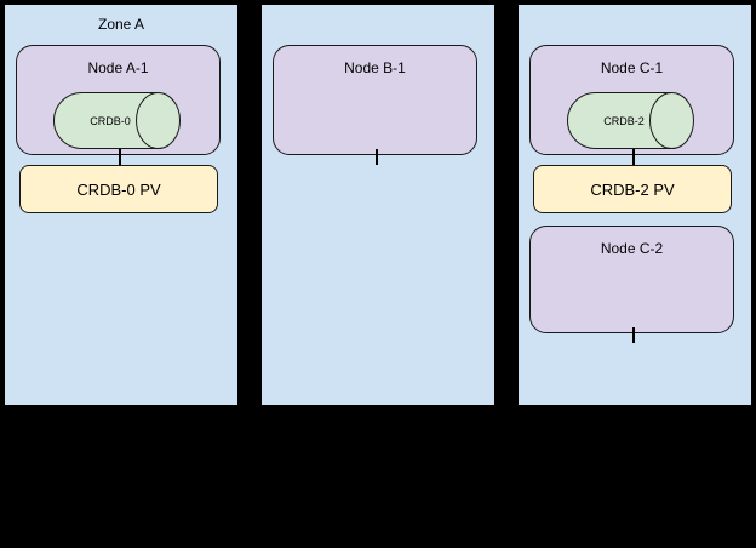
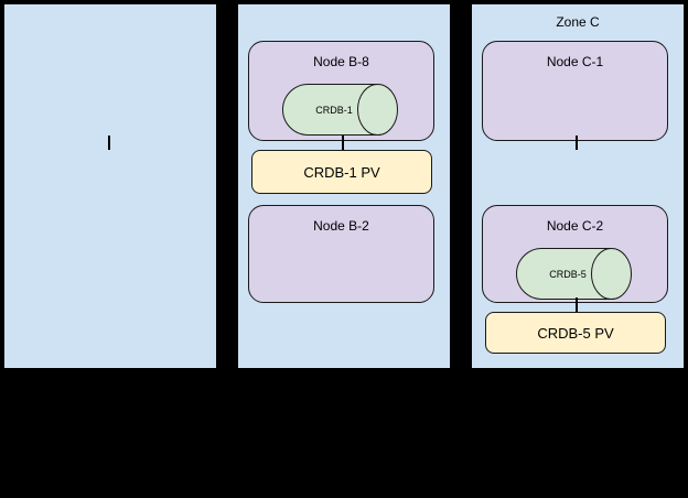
- Zone A
- Node A-1
- CRDB-0
- CRDB-0 PV
- Node B-1
+ Node B-8
+ CRDB-1
+ CRDB-1 PV
+ Node B-2
+ Zone C
  Node C-1
- CRDB-2
- CRDB-2 PV
  Node C-2
+ CRDB-5
+ CRDB-5 PV
